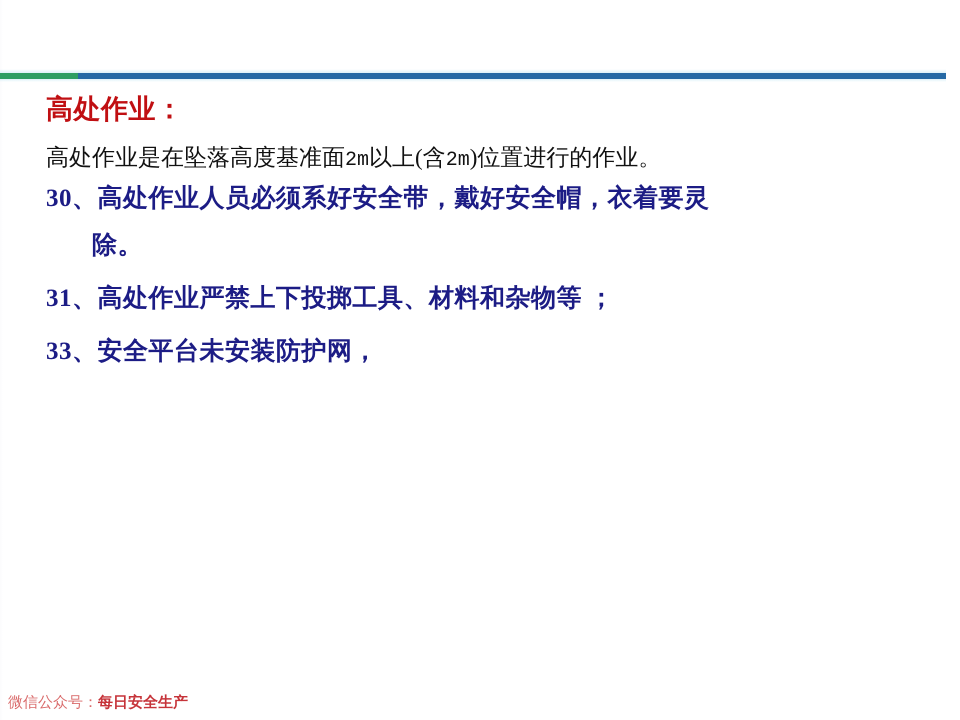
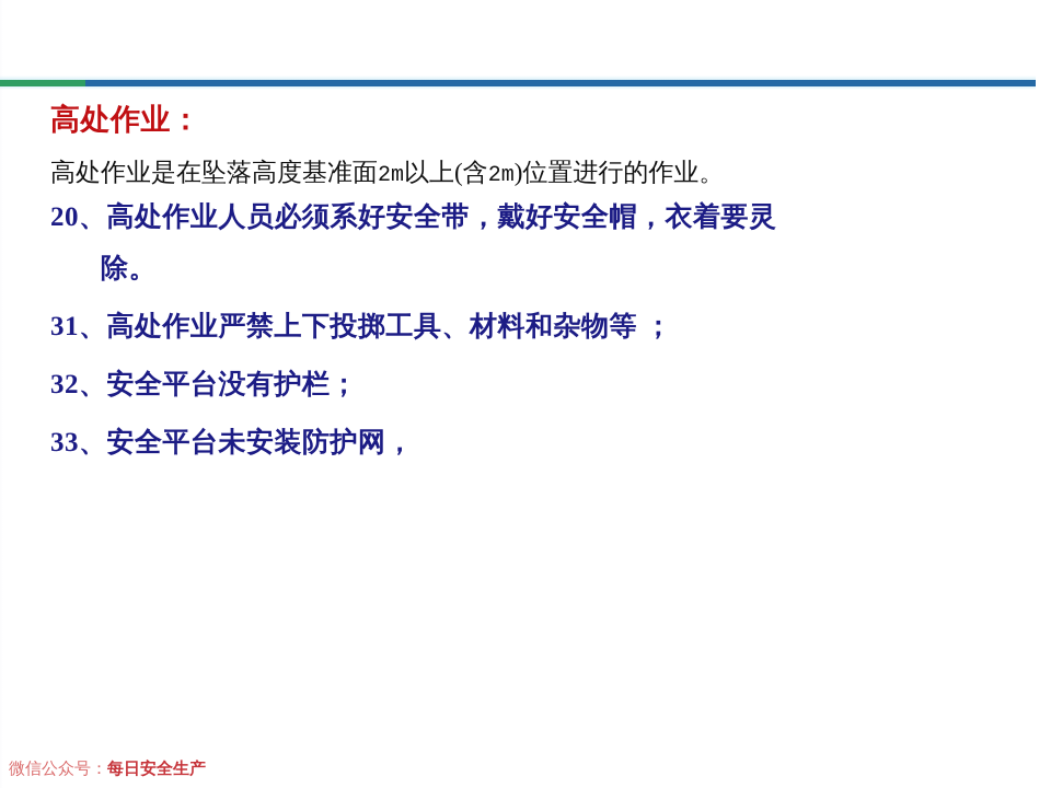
  高处作业：
  高处作业是在坠落高度基准面2m以上(含2m)位置进行的作业。
- 30、高处作业人员必须系好安全带，戴好安全帽，衣着要灵
+ 20、高处作业人员必须系好安全带，戴好安全帽，衣着要灵
  除。
  31、高处作业严禁上下投掷工具、材料和杂物等 ；
+ 32、安全平台没有护栏；
  33、安全平台未安装防护网，
  微信公众号：每日安全生产
